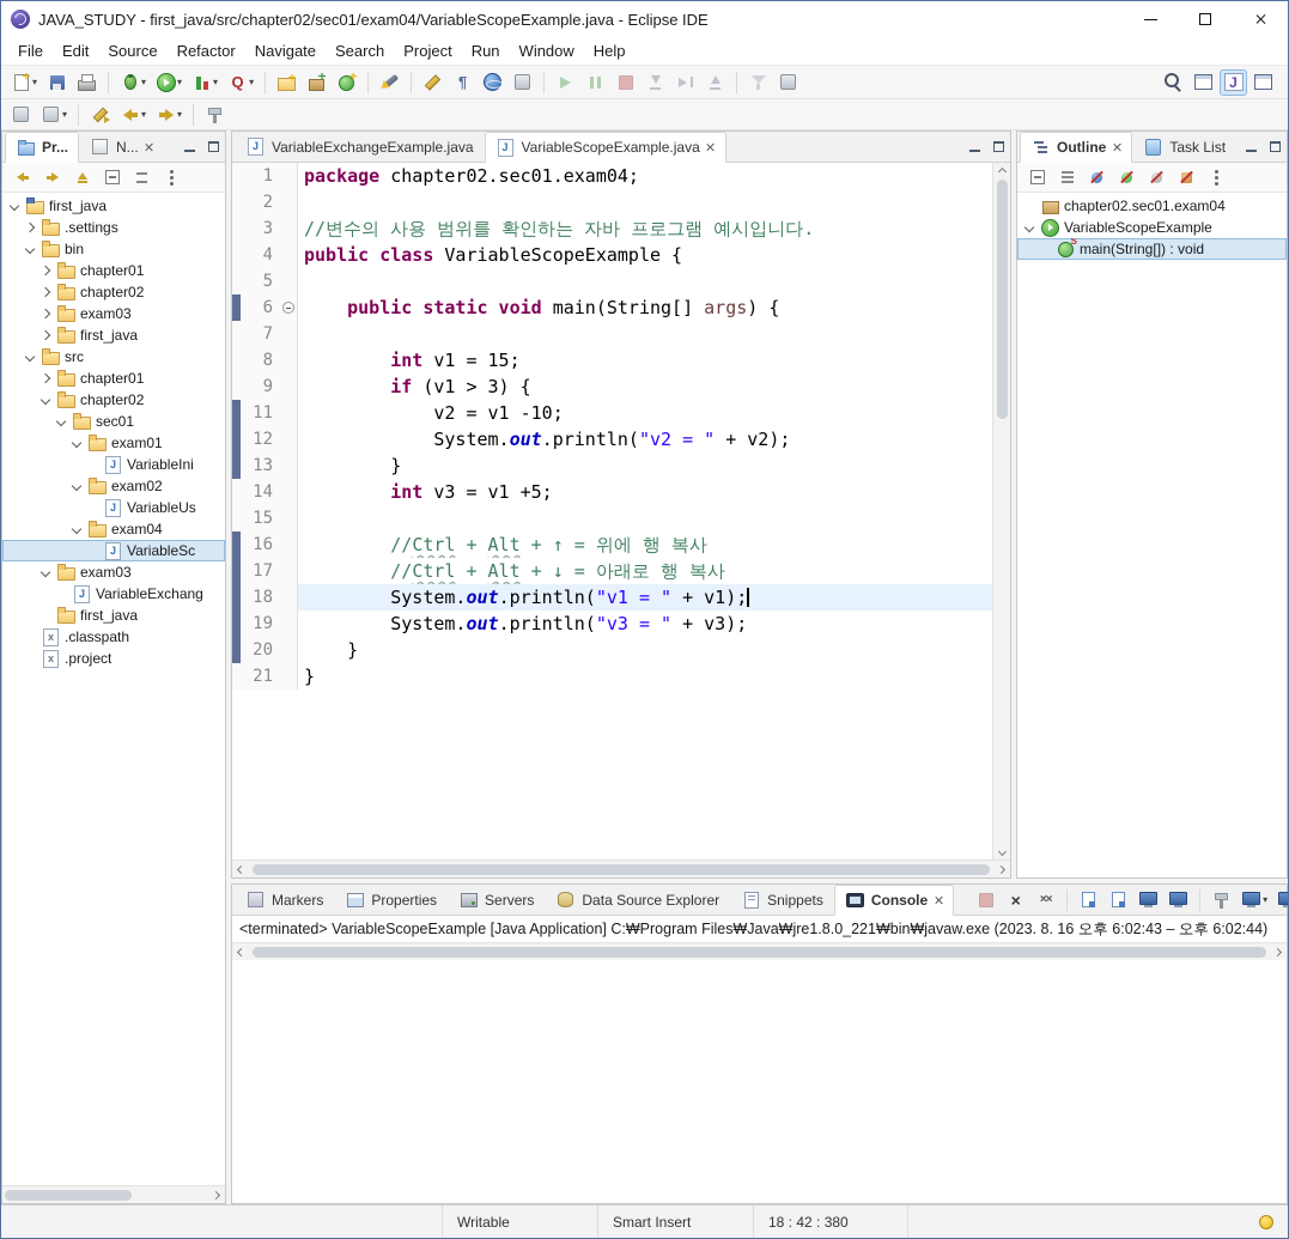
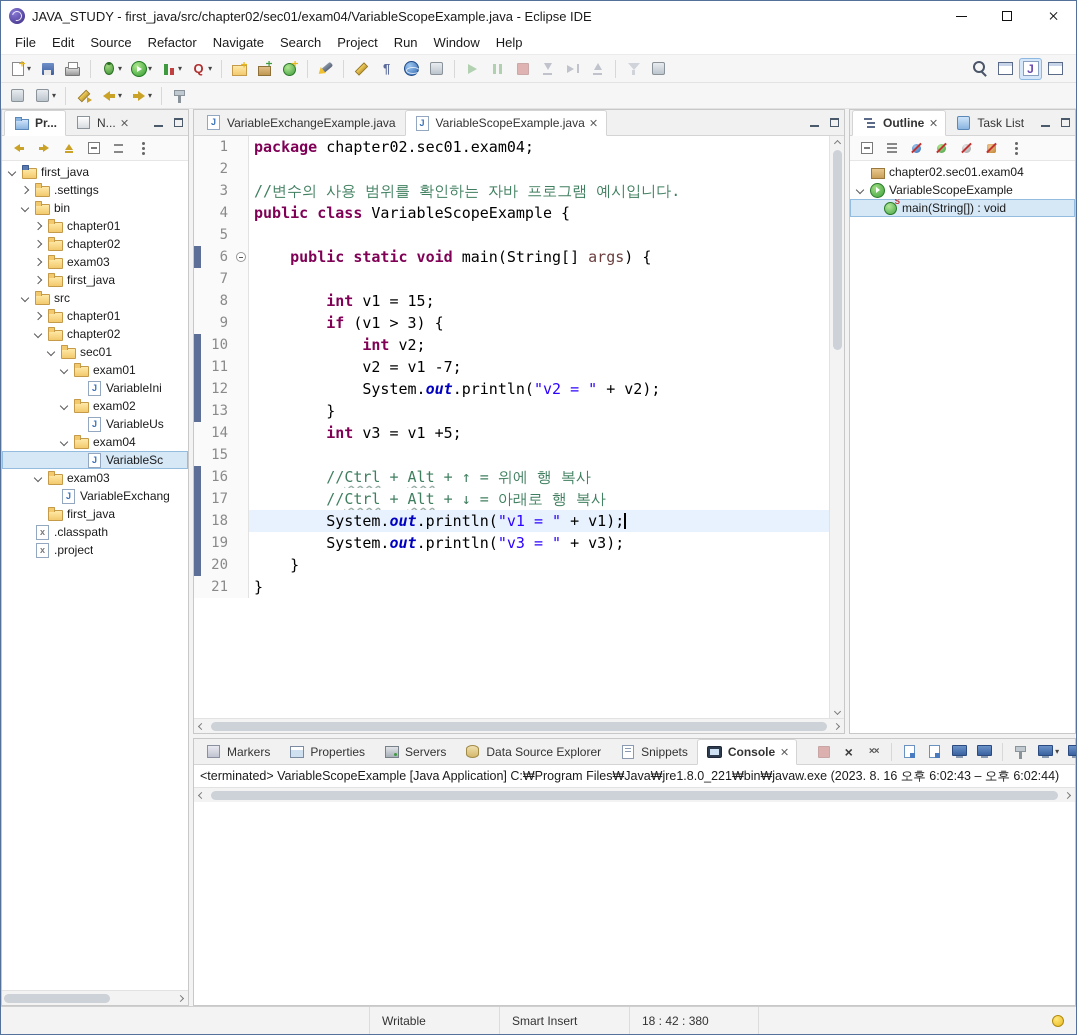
  JAVA_STUDY - first_java/src/chapter02/sec01/exam04/VariableScopeExample.java - Eclipse IDE
  File
  Edit
  Source
  Refactor
  Navigate
  Search
  Project
  Run
  Window
  Help
  ▾
  ▾
  ▾
  ▾
  Q
  ▾
  ¶
  J
  ▾
  ▾
  ▾
  Pr...
  N...
  first_java
  .settings
  bin
  chapter01
  chapter02
  exam03
  first_java
  src
  chapter01
  chapter02
  sec01
  exam01
  J
  VariableIni
  exam02
  J
  VariableUs
  exam04
  J
  VariableSc
  exam03
  J
  VariableExchang
  first_java
  x
  .classpath
  x
  .project
  J
  VariableExchangeExample.java
  J
  VariableScopeExample.java
  1
  package chapter02.sec01.exam04;
  2
  3
  //변수의 사용 범위를 확인하는 자바 프로그램 예시입니다.
  4
  public class VariableScopeExample {
  5
  6
  public static void main(String[] args) {
  7
  8
  int v1 = 15;
  9
  if (v1 > 3) {
+ 10
+ int v2;
  11
- v2 = v1 -10;
+ v2 = v1 -7;
  12
  System.out.println("v2 = " + v2);
  13
  }
  14
  int v3 = v1 +5;
  15
  16
  //Ctrl + Alt + ↑ = 위에 행 복사
  17
  //Ctrl + Alt + ↓ = 아래로 행 복사
  18
  System.out.println("v1 = " + v1);
  19
  System.out.println("v3 = " + v3);
  20
  }
  21
  }
  Outline
  Task List
  chapter02.sec01.exam04
  VariableScopeExample
  S
  main(String[]) : void
  Markers
  Properties
  Servers
  Data Source Explorer
  Snippets
  Console
  ×
  ××
  ▾
  <terminated> VariableScopeExample [Java Application] C:₩Program Files₩Java₩jre1.8.0_221₩bin₩javaw.exe (2023. 8. 16 오후 6:02:43 – 오후 6:02:44)
  Writable
  Smart Insert
  18 : 42 : 380
